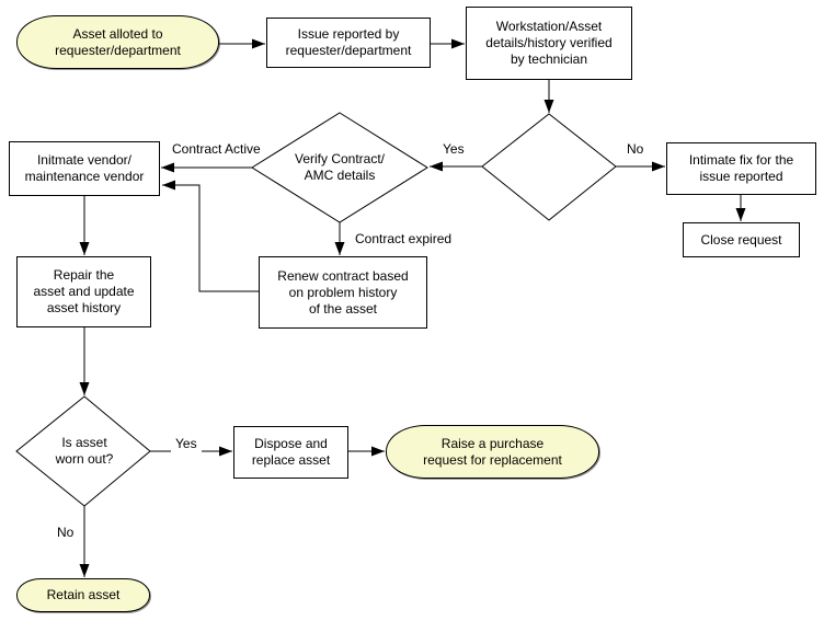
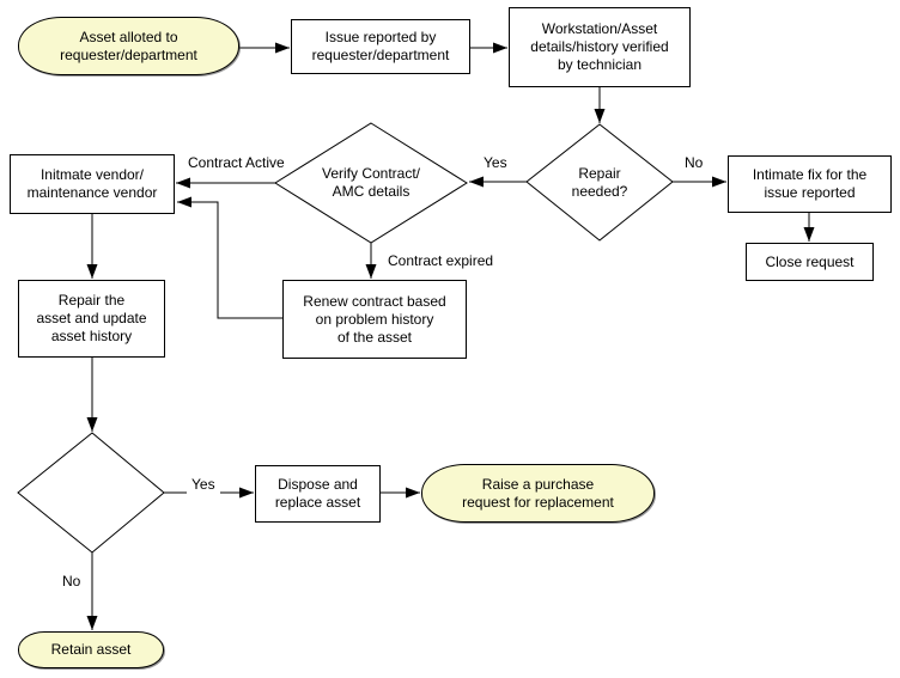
  Asset alloted to
  requester/department
  Issue reported by
  requester/department
  Workstation/Asset
  details/history verified
  by technician
  Intimate fix for the
  issue reported
  Close request
  Initmate vendor/
  maintenance vendor
  Renew contract based
  on problem history
  of the asset
  Repair the
  asset and update
  asset history
  Dispose and
  replace asset
  Raise a purchase
  request for replacement
  Retain asset
+ Repair
+ needed?
  Verify Contract/
  AMC details
- Is asset
- worn out?
  Contract Active
  Yes
  No
  Contract expired
  Yes
  No
